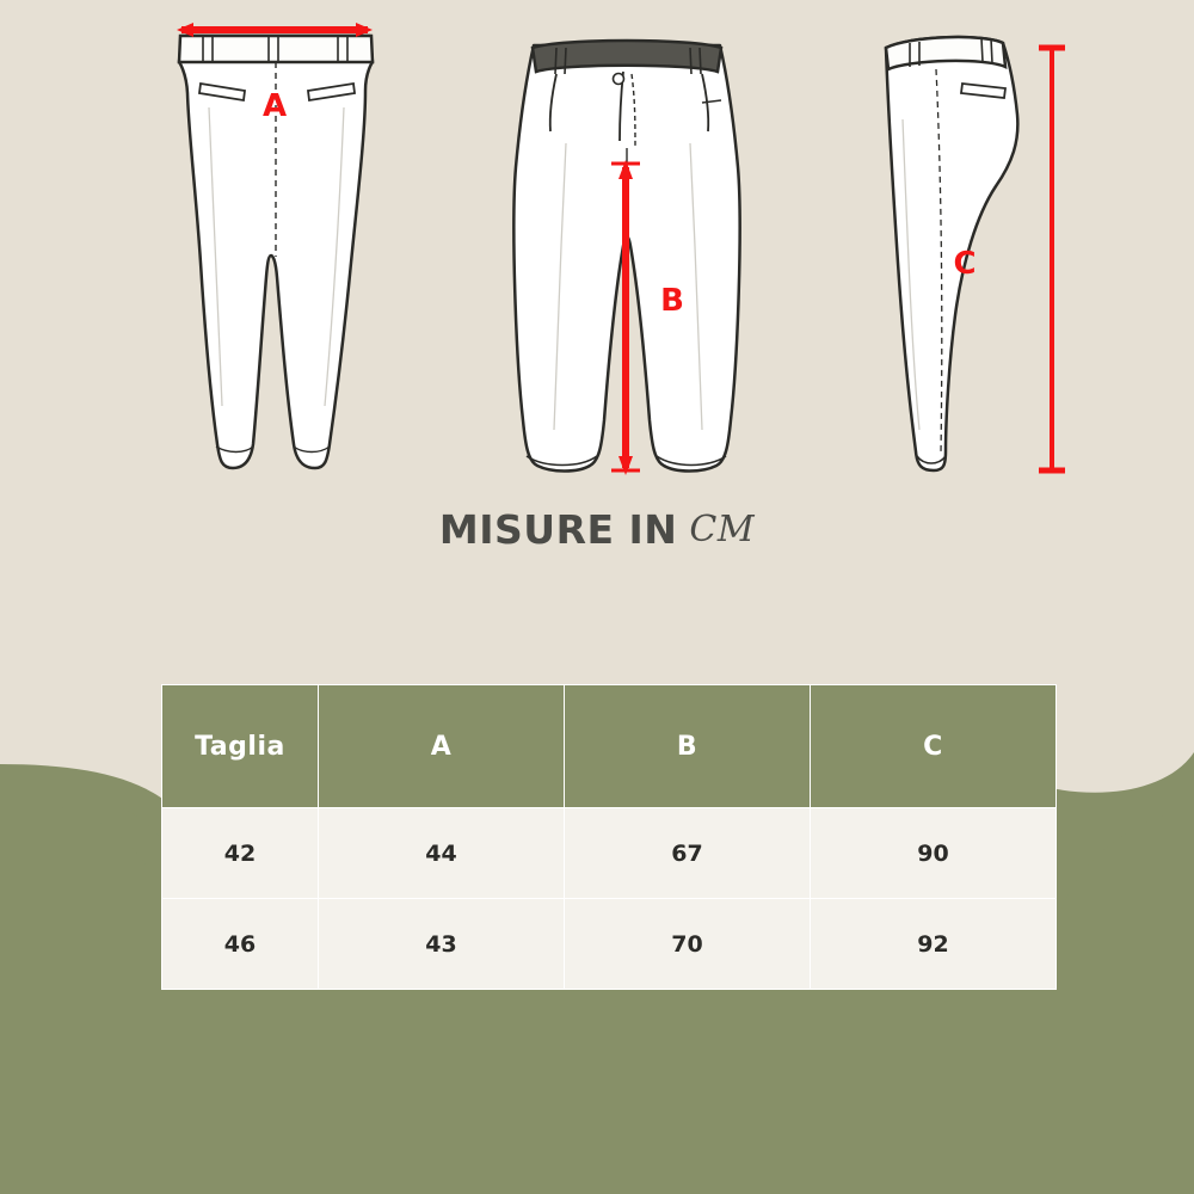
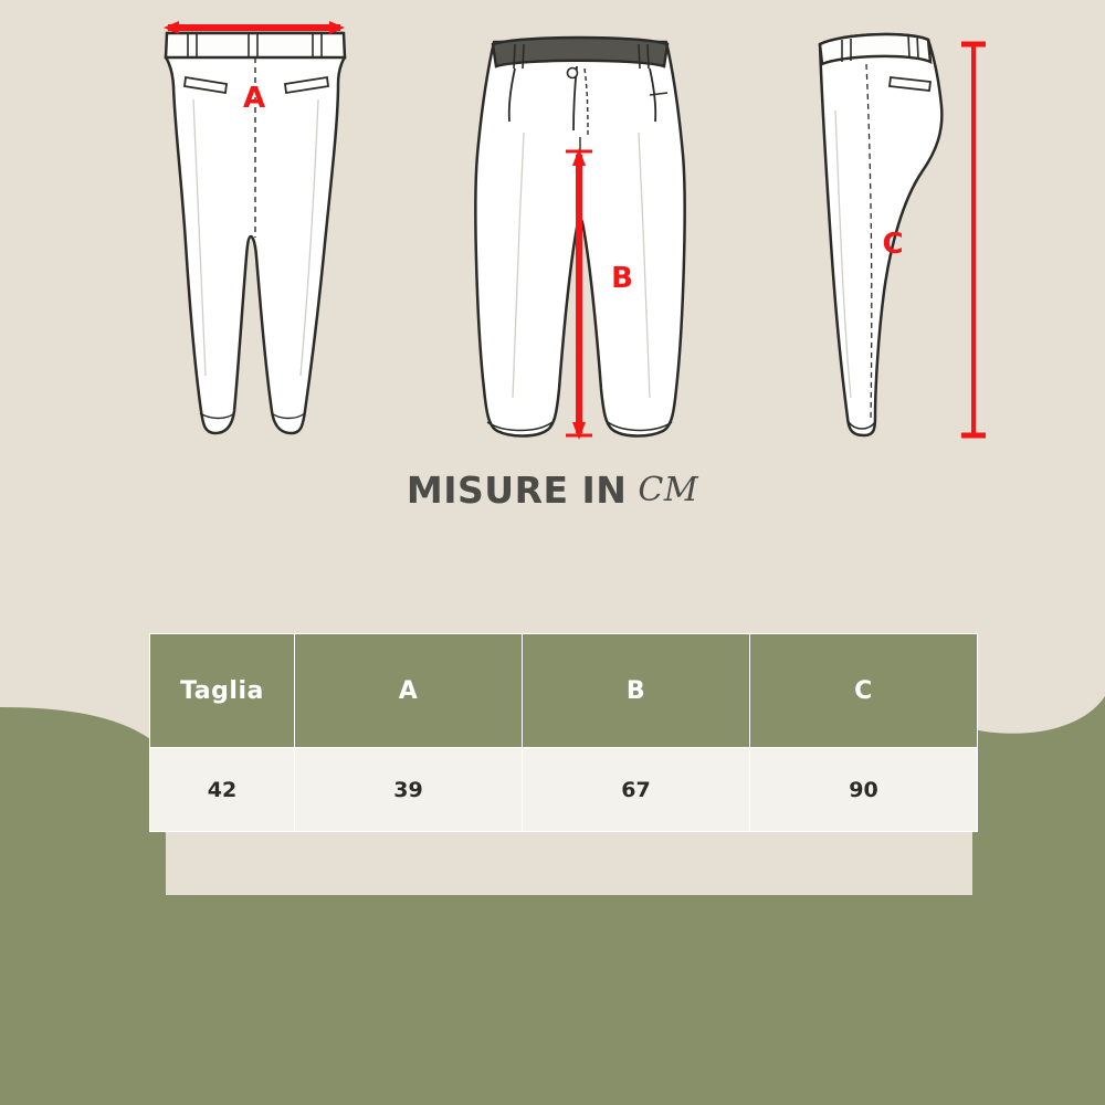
  A
  B
  C
  MISURE IN CM
  Taglia	A	B	C
- 42	44	67	90
+ 42	39	67	90
- 46	43	70	92
